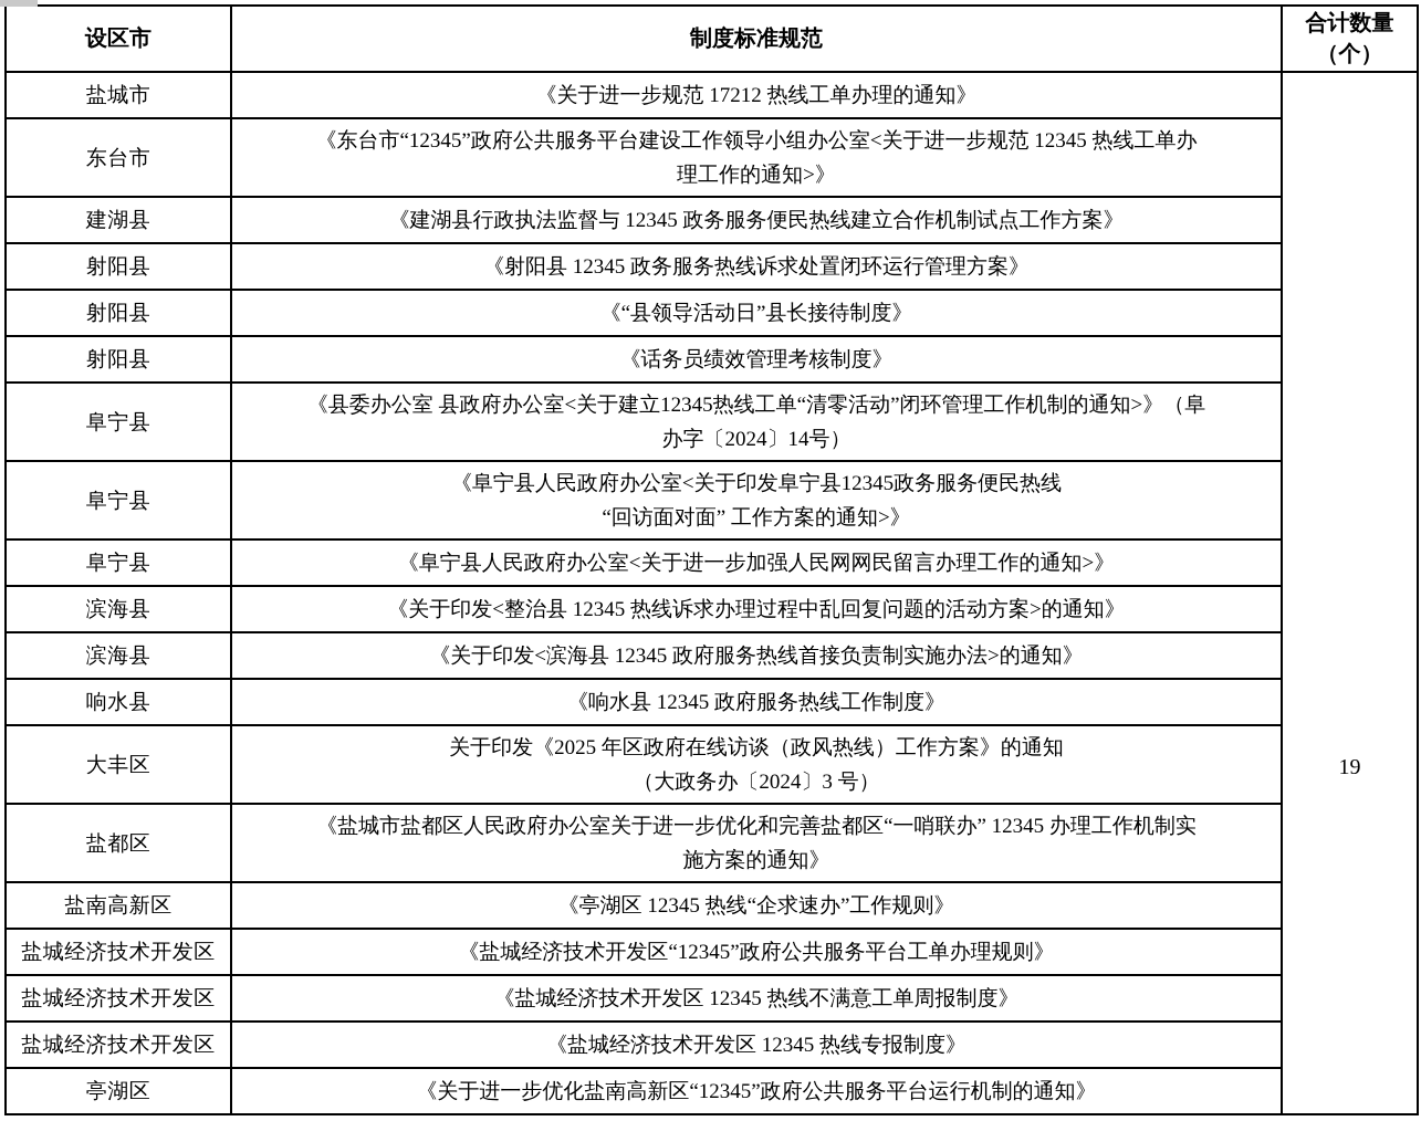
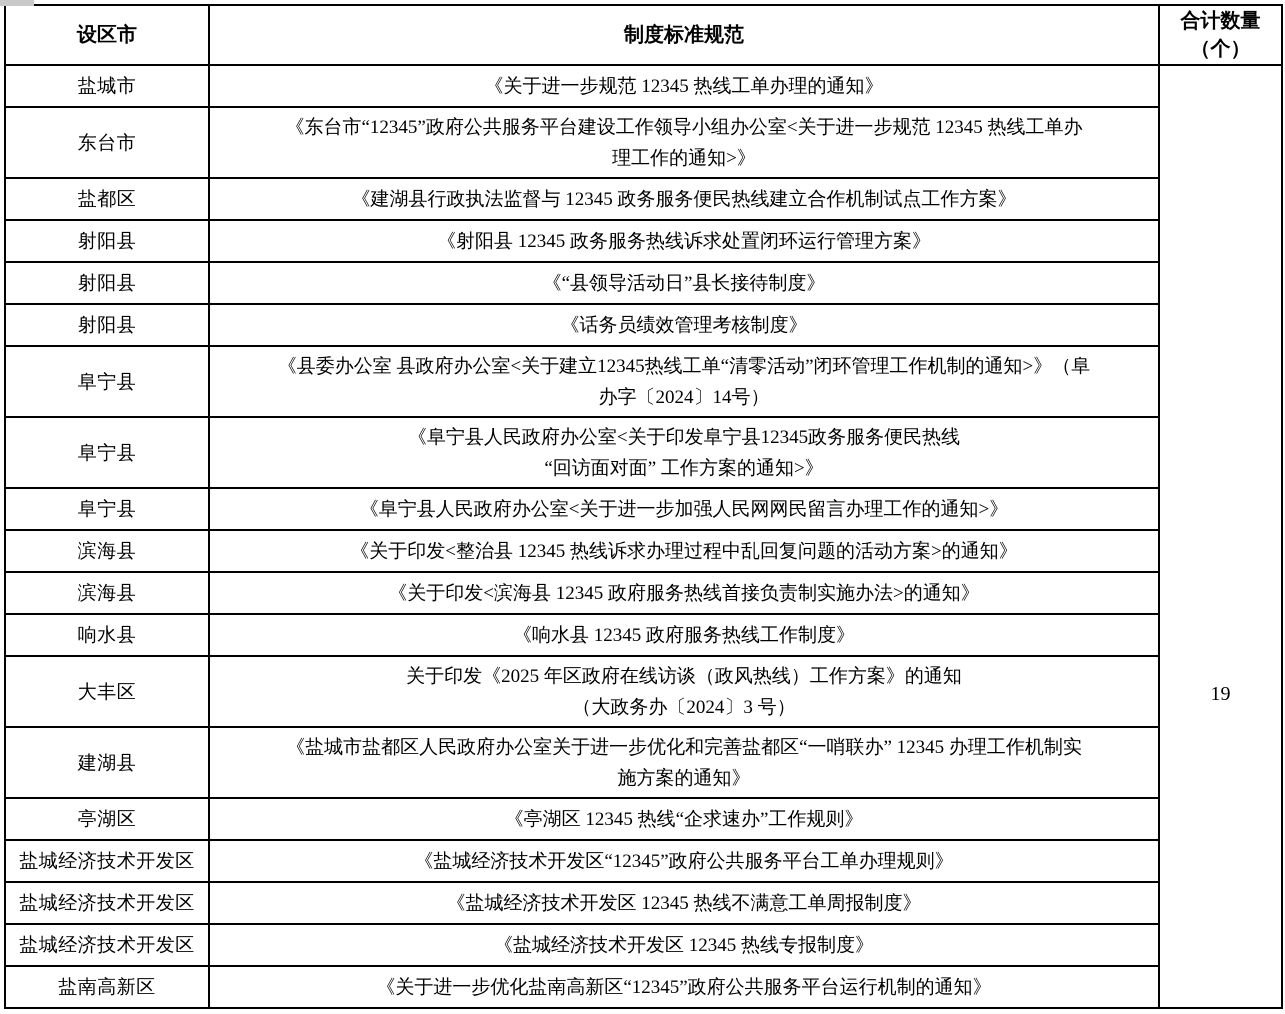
  设区市	制度标准规范	合计数量 （个）
- 盐城市	《关于进一步规范 17212 热线工单办理的通知》	19
+ 盐城市	《关于进一步规范 12345 热线工单办理的通知》	19
  东台市	《东台市“12345”政府公共服务平台建设工作领导小组办公室<关于进一步规范 12345 热线工单办 理工作的通知>》
- 建湖县	《建湖县行政执法监督与 12345 政务服务便民热线建立合作机制试点工作方案》
+ 盐都区	《建湖县行政执法监督与 12345 政务服务便民热线建立合作机制试点工作方案》
  射阳县	《射阳县 12345 政务服务热线诉求处置闭环运行管理方案》
  射阳县	《“县领导活动日”县长接待制度》
  射阳县	《话务员绩效管理考核制度》
  阜宁县	《县委办公室 县政府办公室<关于建立12345热线工单“清零活动”闭环管理工作机制的通知>》（阜 办字〔2024〕14号）
  阜宁县	《阜宁县人民政府办公室<关于印发阜宁县12345政务服务便民热线 “回访面对面” 工作方案的通知>》
  阜宁县	《阜宁县人民政府办公室<关于进一步加强人民网网民留言办理工作的通知>》
  滨海县	《关于印发<整治县 12345 热线诉求办理过程中乱回复问题的活动方案>的通知》
  滨海县	《关于印发<滨海县 12345 政府服务热线首接负责制实施办法>的通知》
  响水县	《响水县 12345 政府服务热线工作制度》
  大丰区	关于印发《2025 年区政府在线访谈（政风热线）工作方案》的通知 （大政务办〔2024〕3 号）
- 盐都区	《盐城市盐都区人民政府办公室关于进一步优化和完善盐都区“一哨联办” 12345 办理工作机制实 施方案的通知》
+ 建湖县	《盐城市盐都区人民政府办公室关于进一步优化和完善盐都区“一哨联办” 12345 办理工作机制实 施方案的通知》
- 盐南高新区	《亭湖区 12345 热线“企求速办”工作规则》
+ 亭湖区	《亭湖区 12345 热线“企求速办”工作规则》
  盐城经济技术开发区	《盐城经济技术开发区“12345”政府公共服务平台工单办理规则》
  盐城经济技术开发区	《盐城经济技术开发区 12345 热线不满意工单周报制度》
  盐城经济技术开发区	《盐城经济技术开发区 12345 热线专报制度》
- 亭湖区	《关于进一步优化盐南高新区“12345”政府公共服务平台运行机制的通知》
+ 盐南高新区	《关于进一步优化盐南高新区“12345”政府公共服务平台运行机制的通知》
